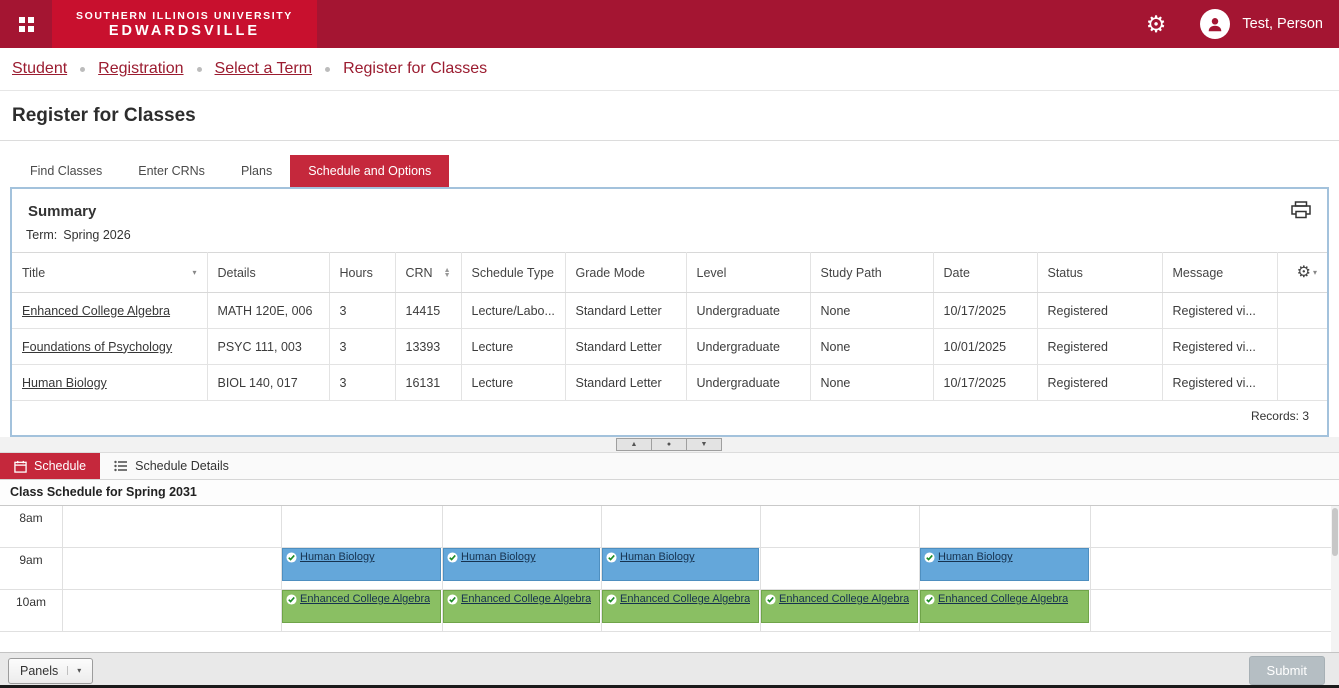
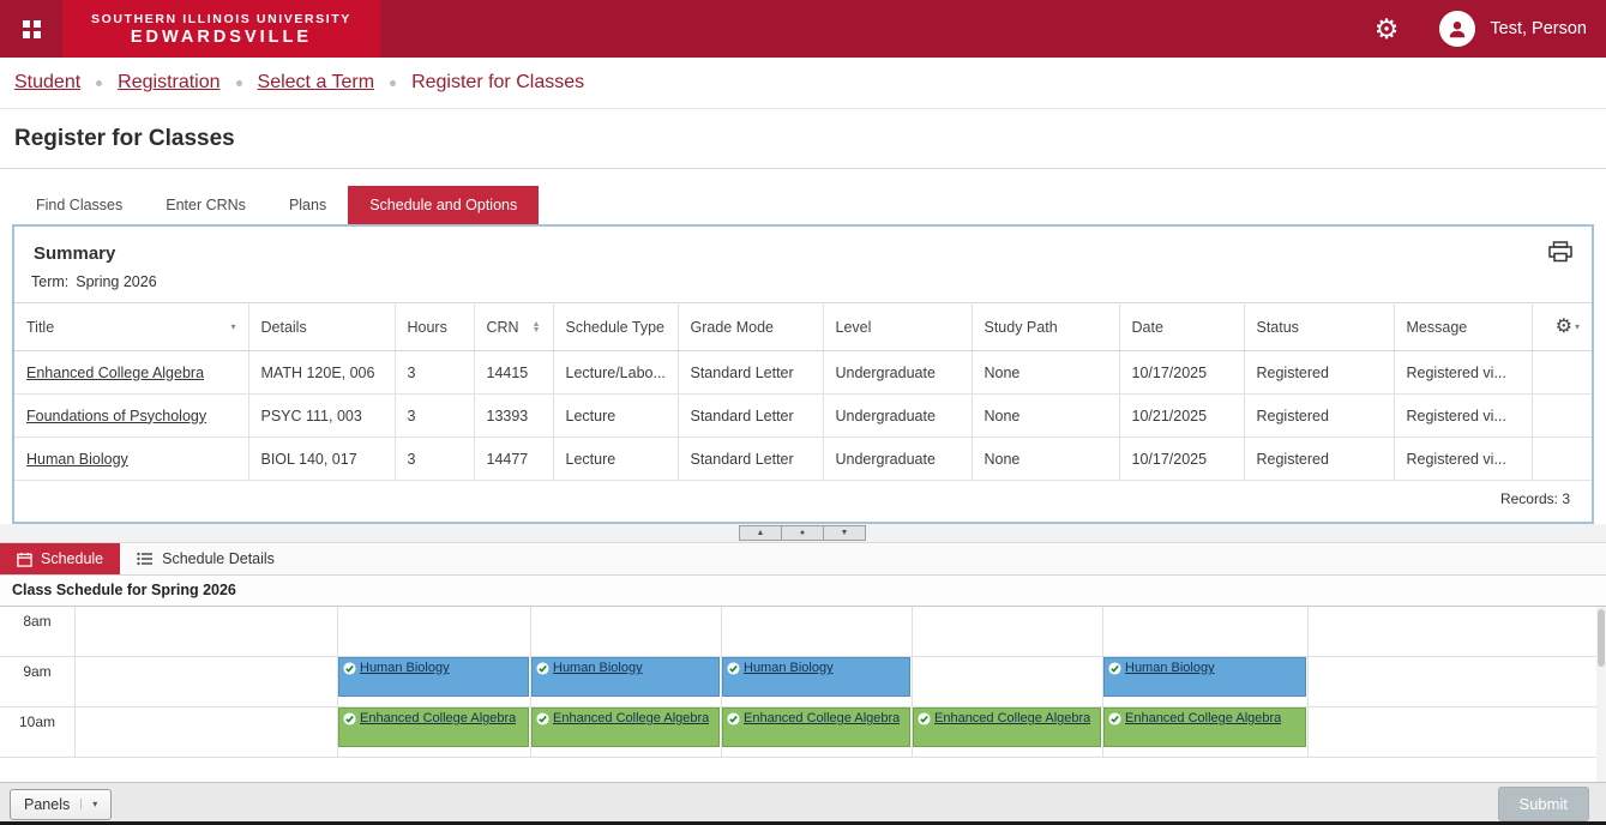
  SOUTHERN ILLINOIS UNIVERSITY
  EDWARDSVILLE
  ⚙
  Test, Person
  Student
  Registration
  Select a Term
  Register for Classes
  Register for Classes
  Find Classes
  Enter CRNs
  Plans
  Schedule and Options
  Summary
  Term: Spring 2026
  Title ▾	Details	Hours	CRN	Schedule Type	Grade Mode	Level	Study Path	Date	Status	Message	⚙ ▾
  Enhanced College Algebra	MATH 120E, 006	3	14415	Lecture/Labo...	Standard Letter	Undergraduate	None	10/17/2025	Registered	Registered vi...
- Foundations of Psychology	PSYC 111, 003	3	13393	Lecture	Standard Letter	Undergraduate	None	10/01/2025	Registered	Registered vi...
+ Foundations of Psychology	PSYC 111, 003	3	13393	Lecture	Standard Letter	Undergraduate	None	10/21/2025	Registered	Registered vi...
- Human Biology	BIOL 140, 017	3	16131	Lecture	Standard Letter	Undergraduate	None	10/17/2025	Registered	Registered vi...
+ Human Biology	BIOL 140, 017	3	14477	Lecture	Standard Letter	Undergraduate	None	10/17/2025	Registered	Registered vi...
  Records: 3
  Schedule
  Schedule Details
- Class Schedule for Spring 2031
+ Class Schedule for Spring 2026
  8am
  9am
  Human Biology
  Human Biology
  Human Biology
  Human Biology
  10am
  Enhanced College Algebra
  Enhanced College Algebra
  Enhanced College Algebra
  Enhanced College Algebra
  Enhanced College Algebra
  Panels
  ▾
  Submit
